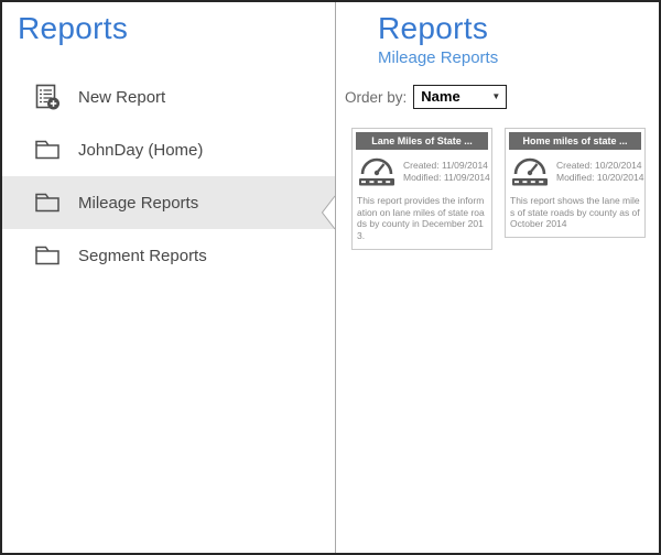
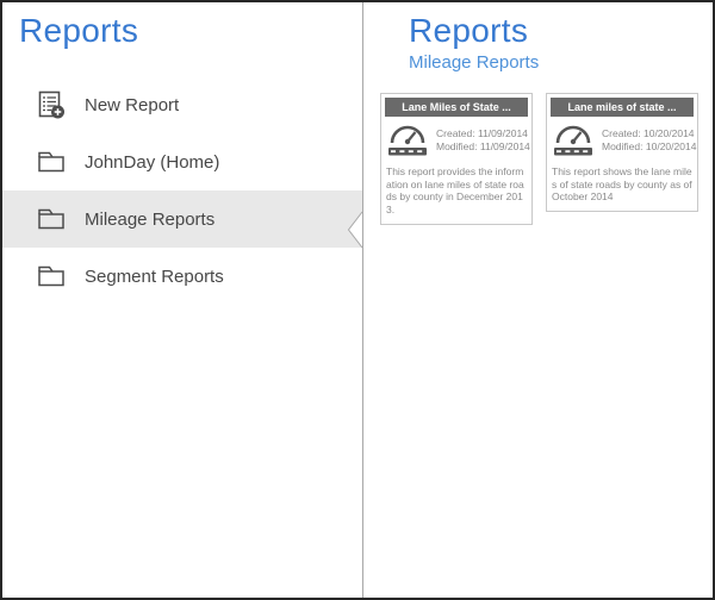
  Reports
  New Report
  JohnDay (Home)
  Mileage Reports
  Segment Reports
  Reports
  Mileage Reports
- Order by:
- Name
- ▼
  Lane Miles of State ...
  Created: 11/09/2014
  Modified: 11/09/2014
  This report provides the information on lane miles of state roads by county in December 2013.
- Home miles of state ...
+ Lane miles of state ...
  Created: 10/20/2014
  Modified: 10/20/2014
  This report shows the lane miles of state roads by county as of October 2014
